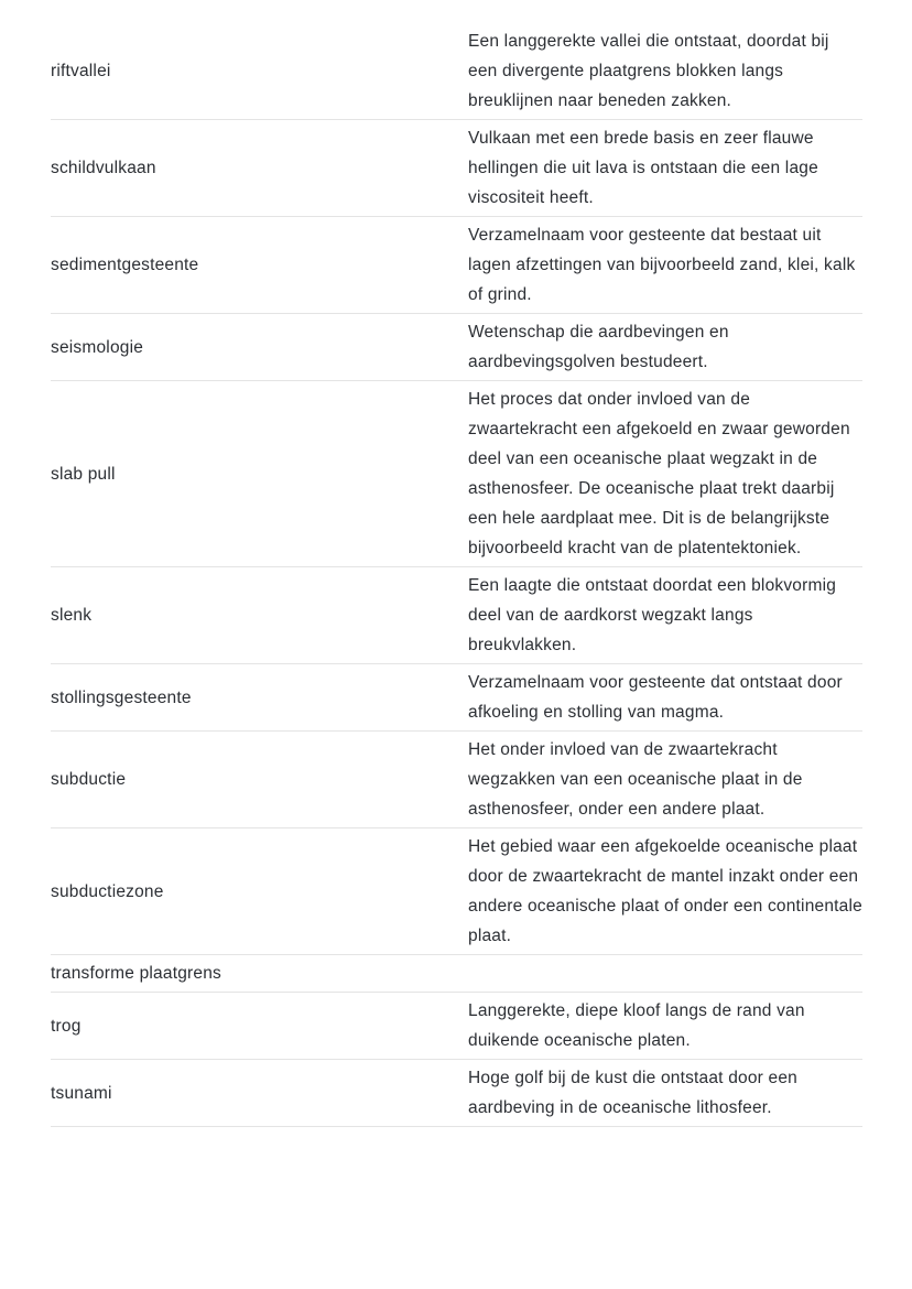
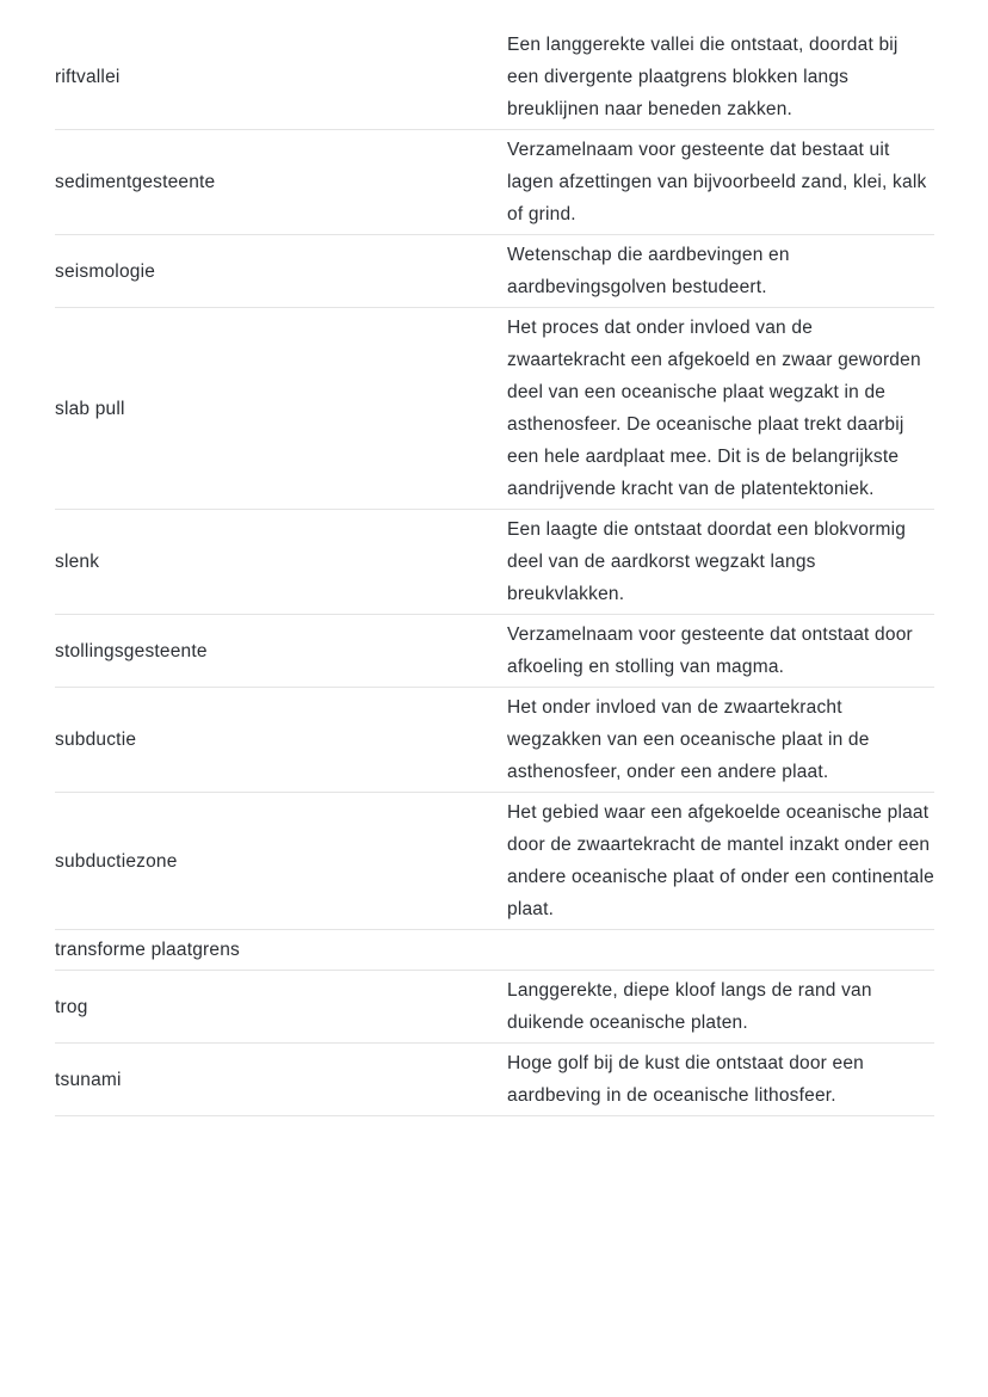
  riftvallei
  Een langgerekte vallei die ontstaat, doordat bij een divergente plaatgrens blokken langs breuklijnen naar beneden zakken.
- schildvulkaan
- Vulkaan met een brede basis en zeer flauwe hellingen die uit lava is ontstaan die een lage viscositeit heeft.
  sedimentgesteente
  Verzamelnaam voor gesteente dat bestaat uit lagen afzettingen van bijvoorbeeld zand, klei, kalk of grind.
  seismologie
  Wetenschap die aardbevingen en aardbevingsgolven bestudeert.
  slab pull
- Het proces dat onder invloed van de zwaartekracht een afgekoeld en zwaar geworden deel van een oceanische plaat wegzakt in de asthenosfeer. De oceanische plaat trekt daarbij een hele aardplaat mee. Dit is de belangrijkste bijvoorbeeld kracht van de platentektoniek.
+ Het proces dat onder invloed van de zwaartekracht een afgekoeld en zwaar geworden deel van een oceanische plaat wegzakt in de asthenosfeer. De oceanische plaat trekt daarbij een hele aardplaat mee. Dit is de belangrijkste aandrijvende kracht van de platentektoniek.
  slenk
  Een laagte die ontstaat doordat een blokvormig deel van de aardkorst wegzakt langs breukvlakken.
  stollingsgesteente
  Verzamelnaam voor gesteente dat ontstaat door afkoeling en stolling van magma.
  subductie
  Het onder invloed van de zwaartekracht wegzakken van een oceanische plaat in de asthenosfeer, onder een andere plaat.
  subductiezone
  Het gebied waar een afgekoelde oceanische plaat door de zwaartekracht de mantel inzakt onder een andere oceanische plaat of onder een continentale plaat.
  transforme plaatgrens
  trog
  Langgerekte, diepe kloof langs de rand van duikende oceanische platen.
  tsunami
  Hoge golf bij de kust die ontstaat door een aardbeving in de oceanische lithosfeer.
